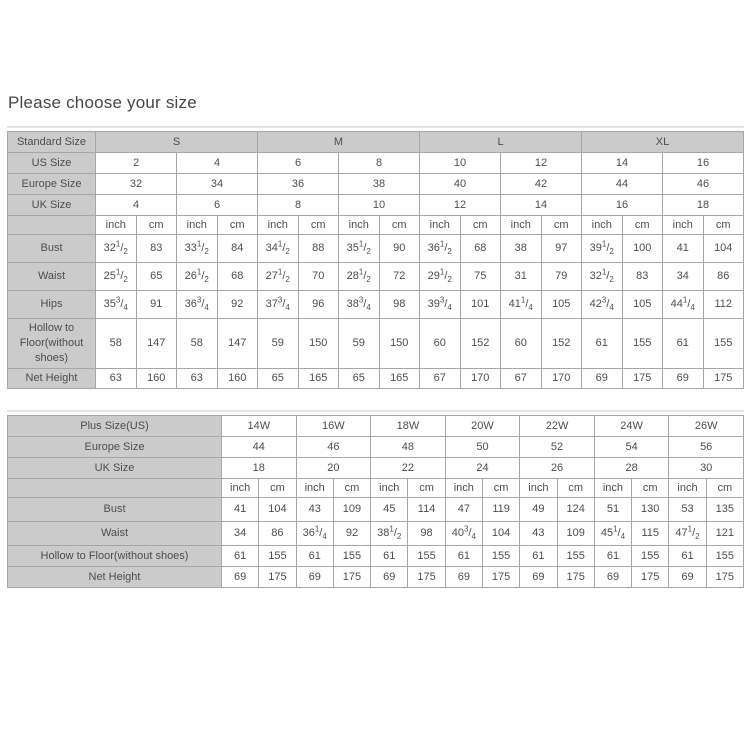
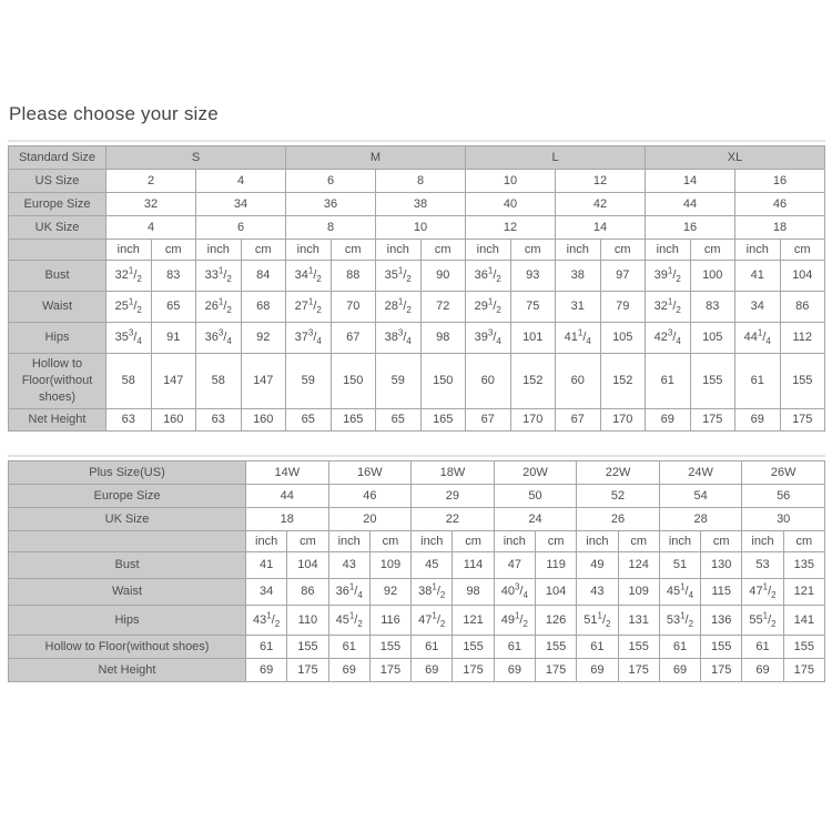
  Please choose your size
  Standard Size	S	M	L	XL
  US Size	2	4	6	8	10	12	14	16
  Europe Size	32	34	36	38	40	42	44	46
  UK Size	4	6	8	10	12	14	16	18
  	inch	cm	inch	cm	inch	cm	inch	cm	inch	cm	inch	cm	inch	cm	inch	cm
- Bust	321/2	83	331/2	84	341/2	88	351/2	90	361/2	68	38	97	391/2	100	41	104
+ Bust	321/2	83	331/2	84	341/2	88	351/2	90	361/2	93	38	97	391/2	100	41	104
  Waist	251/2	65	261/2	68	271/2	70	281/2	72	291/2	75	31	79	321/2	83	34	86
- Hips	353/4	91	363/4	92	373/4	96	383/4	98	393/4	101	411/4	105	423/4	105	441/4	112
+ Hips	353/4	91	363/4	92	373/4	67	383/4	98	393/4	101	411/4	105	423/4	105	441/4	112
  Hollow to Floor(without shoes)	58	147	58	147	59	150	59	150	60	152	60	152	61	155	61	155
  Net Height	63	160	63	160	65	165	65	165	67	170	67	170	69	175	69	175
  Plus Size(US)	14W	16W	18W	20W	22W	24W	26W
- Europe Size	44	46	48	50	52	54	56
+ Europe Size	44	46	29	50	52	54	56
  UK Size	18	20	22	24	26	28	30
  	inch	cm	inch	cm	inch	cm	inch	cm	inch	cm	inch	cm	inch	cm
  Bust	41	104	43	109	45	114	47	119	49	124	51	130	53	135
  Waist	34	86	361/4	92	381/2	98	403/4	104	43	109	451/4	115	471/2	121
+ Hips	431/2	110	451/2	116	471/2	121	491/2	126	511/2	131	531/2	136	551/2	141
  Hollow to Floor(without shoes)	61	155	61	155	61	155	61	155	61	155	61	155	61	155
  Net Height	69	175	69	175	69	175	69	175	69	175	69	175	69	175
